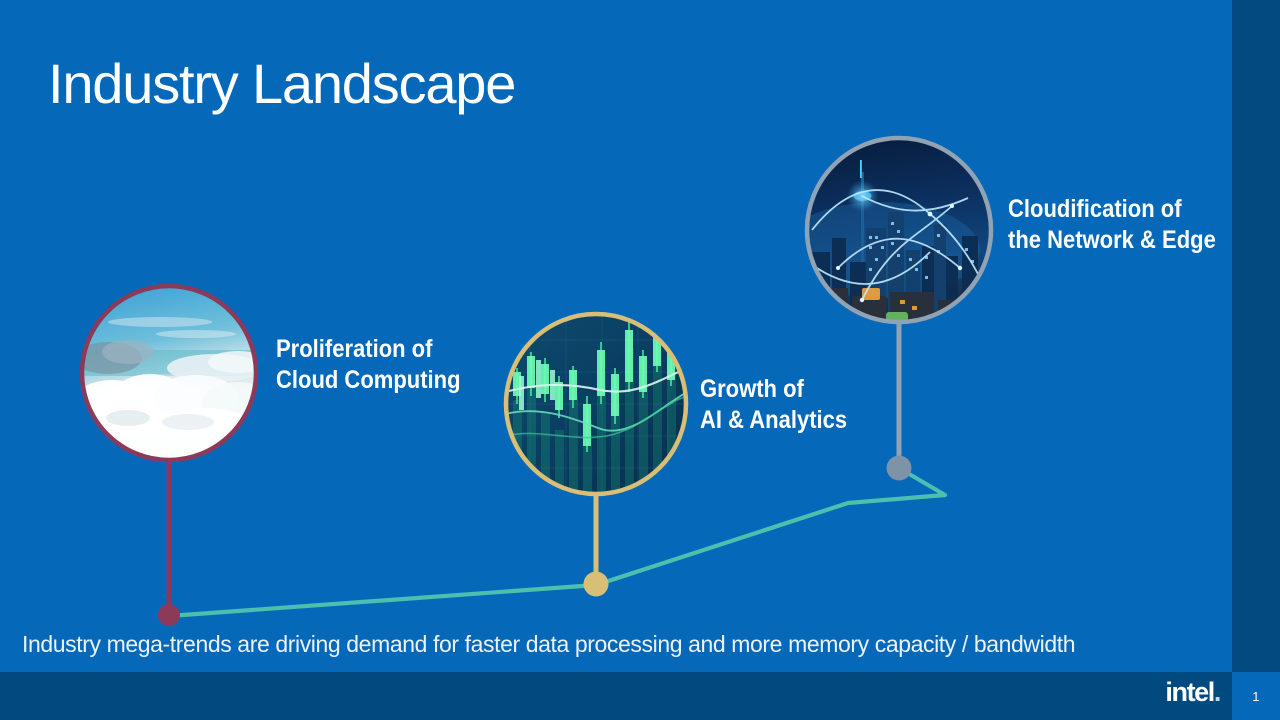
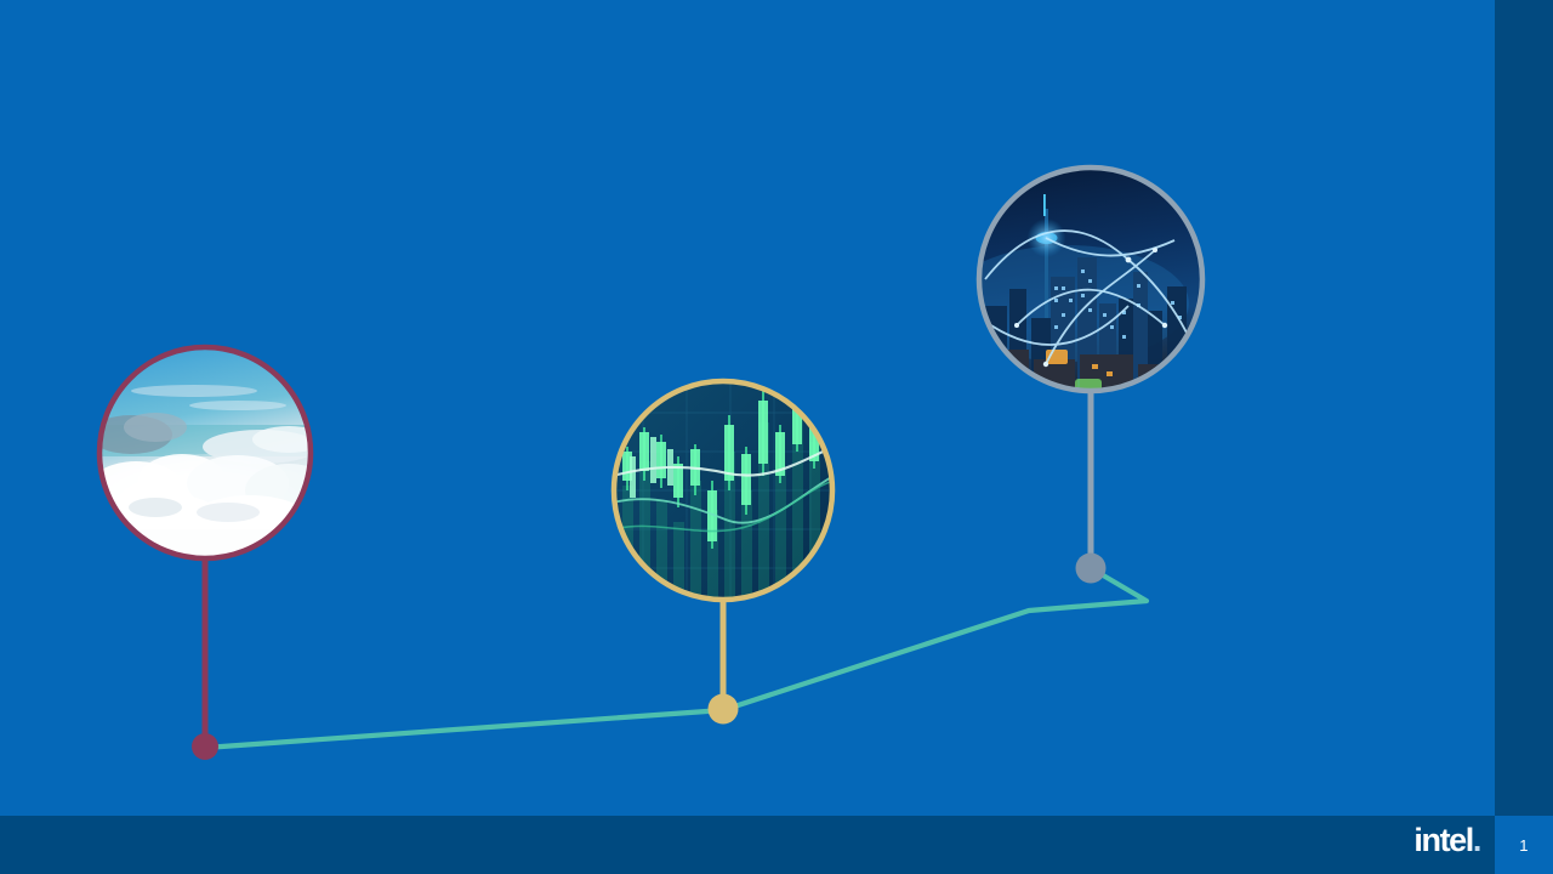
- Industry Landscape
- Proliferation of Cloud Computing
- Growth of AI & Analytics
- Cloudification of the Network & Edge
- Industry mega-trends are driving demand for faster data processing and more memory capacity / bandwidth
  intel.
  1
